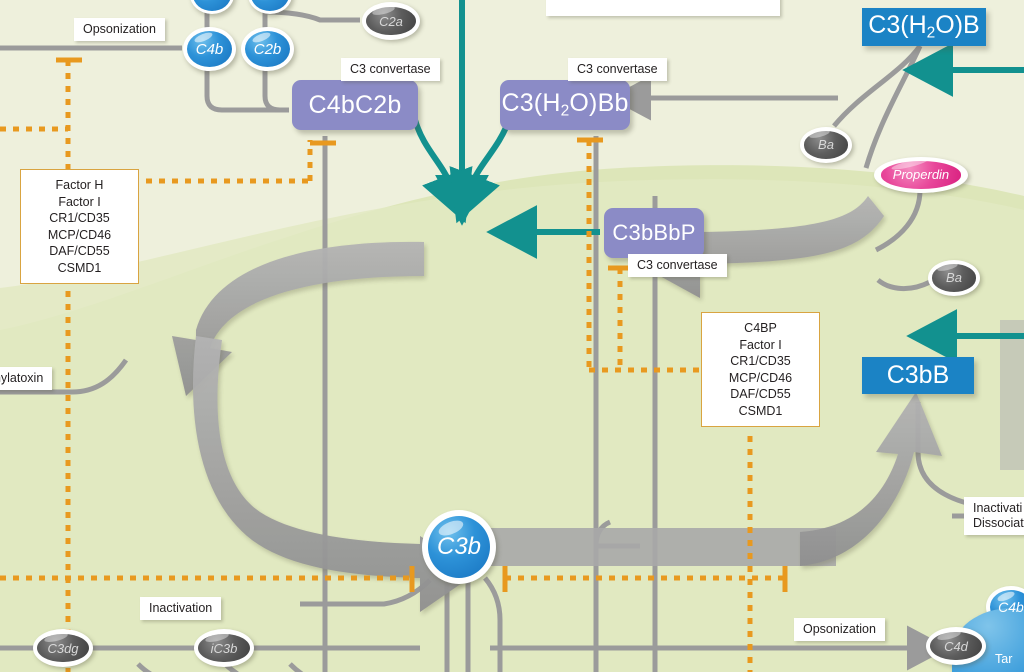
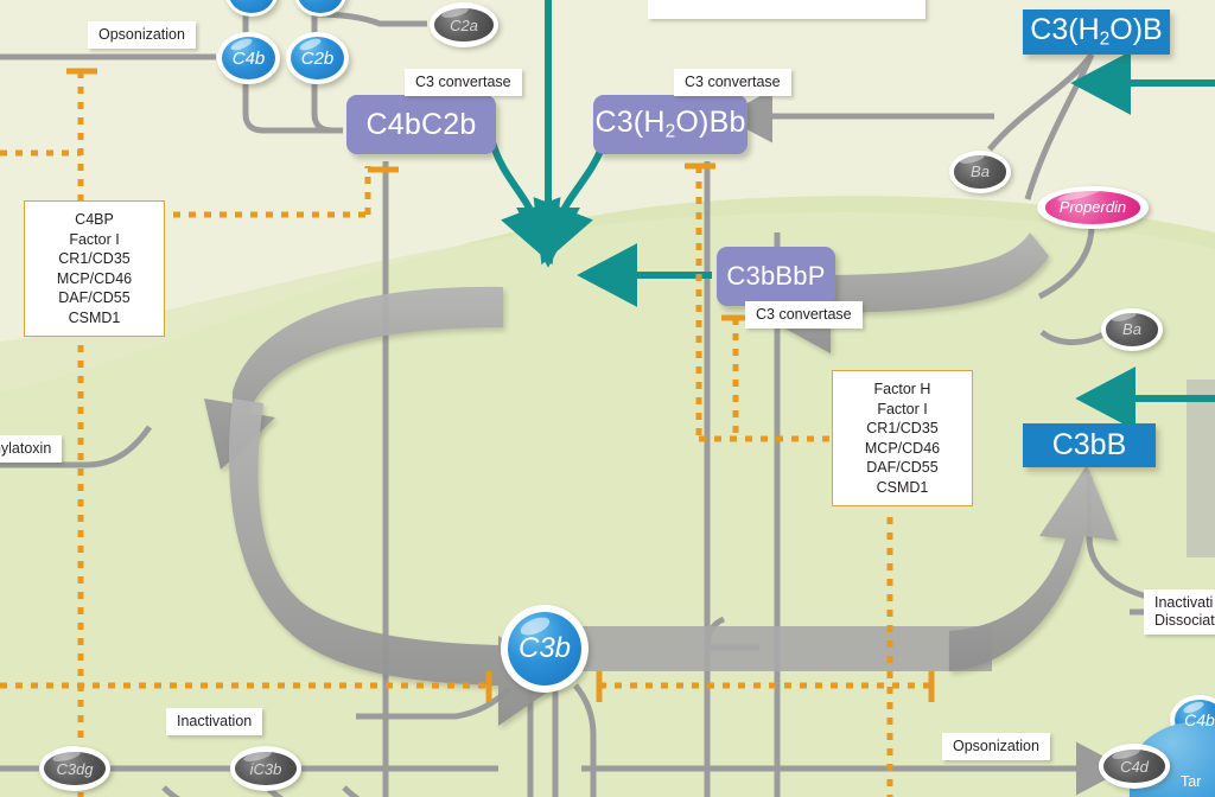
  C4bC2b
  C3(H2O)Bb
  C3bBbP
  C3(H2O)B
  C3bB
  C3b
  C4b
  C2b
  C4b
  Tar
  C2a
  Ba
  Ba
  C3dg
  iC3b
  C4d
  Properdin
  Opsonization
  C3 convertase
  C3 convertase
  C3 convertase
  ylatoxin
  Inactivation
  Inactivati
  Dissociat
  Opsonization
- Factor H
+ C4BP
  Factor I
  CR1/CD35
  MCP/CD46
  DAF/CD55
  CSMD1
- C4BP
+ Factor H
  Factor I
  CR1/CD35
  MCP/CD46
  DAF/CD55
  CSMD1
